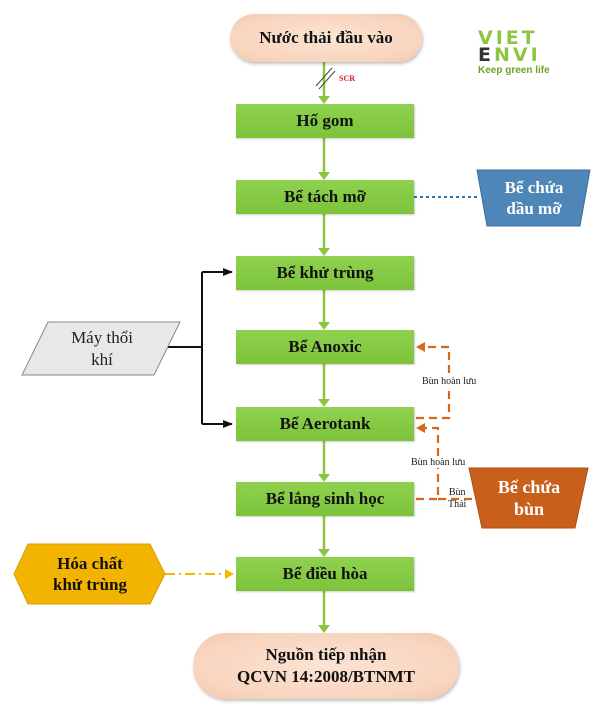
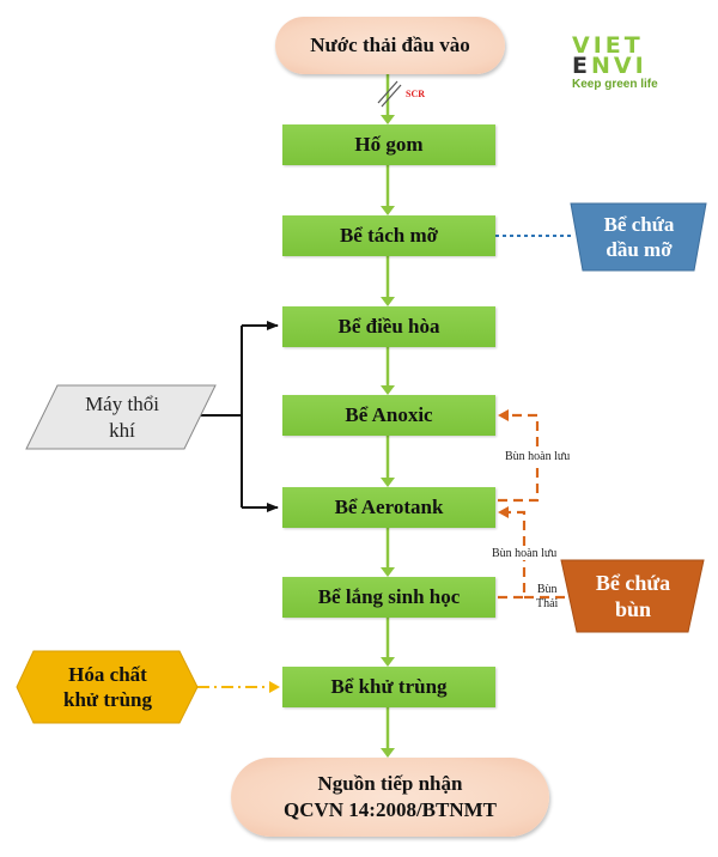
  Nước thải đầu vào
  SCR
  VIET
  ENVI
  Keep green life
  Hố gom
  Bể tách mỡ
- Bể khử trùng
+ Bể điều hòa
  Bể Anoxic
  Bể Aerotank
  Bể lắng sinh học
- Bể điều hòa
+ Bể khử trùng
  Nguồn tiếp nhận
  QCVN 14:2008/BTNMT
  Bể chứa
  dầu mỡ
  Máy thổi
  khí
  Bể chứa
  bùn
  Hóa chất
  khử trùng
  Bùn hoàn lưu
  Bùn hoàn lưu
  Bùn
  Thải
